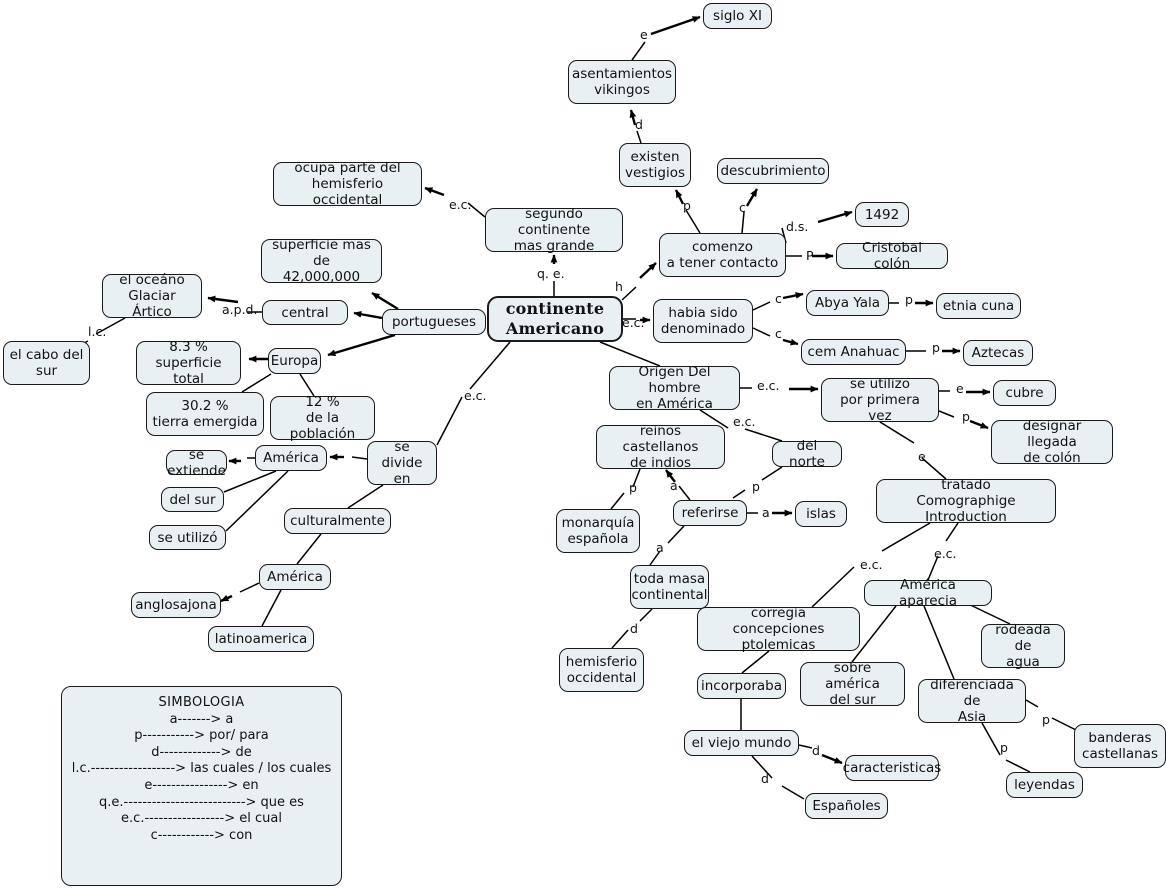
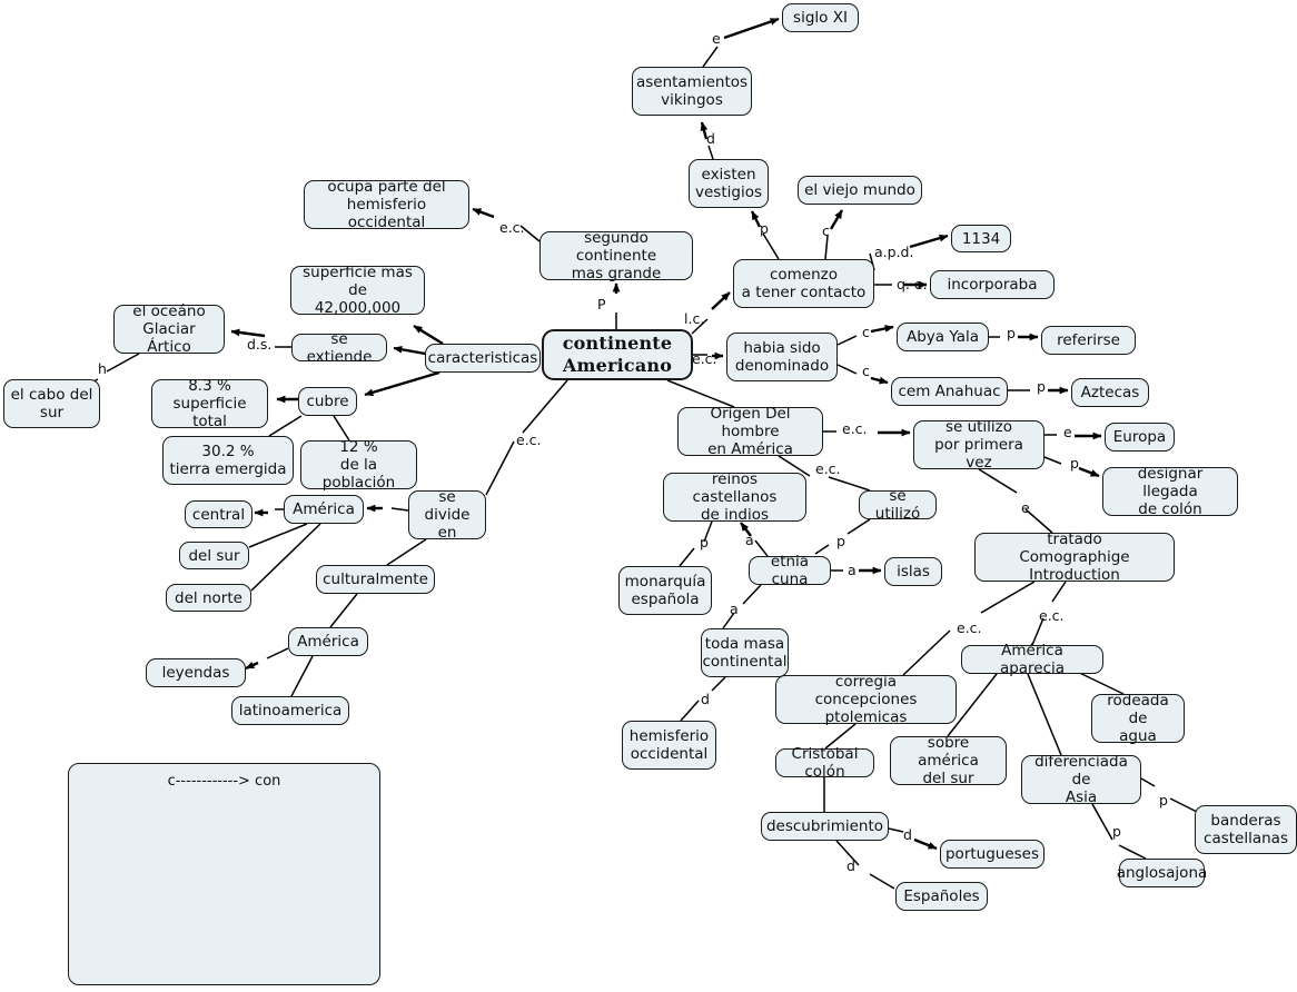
  continente
  Americano
  siglo XI
  asentamientos
  vikingos
  existen
  vestigios
- descubrimiento
+ el viejo mundo
  comenzo
  a tener contacto
- 1492
+ 1134
- Cristobal colón
+ incorporaba
  ocupa parte del
  hemisferio occidental
  segundo continente
  mas grande
  superficie mas de
  42,000,000
  el oceáno
  Glaciar Ártico
  el cabo del
  sur
- central
+ se extiende
- portugueses
+ caracteristicas
- Europa
+ cubre
  8.3 %
  superficie total
  30.2 %
  tierra emergida
  12 %
  de la población
  se divide
  en
  América
- se extiende
+ central
  del sur
- se utilizó
+ del norte
  culturalmente
  América
- anglosajona
+ leyendas
  latinoamerica
  habia sido
  denominado
  Abya Yala
- etnia cuna
+ referirse
  cem Anahuac
  Aztecas
  Origen Del hombre
  en América
  se utilizo
  por primera vez
- cubre
+ Europa
  designar llegada
  de colón
  reinos castellanos
  de indios
- del norte
+ se utilizó
  tratado
  Comographige Introduction
  monarquía
  española
- referirse
+ etnia cuna
  islas
  toda masa
  continental
  hemisferio
  occidental
  América aparecia
  corregia
  concepciones ptolemicas
  rodeada de
  agua
  sobre américa
  del sur
  diferenciada de
  Asia
- incorporaba
+ Cristobal colón
- el viejo mundo
+ descubrimiento
- caracteristicas
+ portugueses
  Españoles
  banderas
  castellanas
- leyendas
+ anglosajona
  e
  d
  p
  c
- d.s.
+ a.p.d.
- P
+ q. e.
  e.c.
- q. e.
+ P
- h
+ l.c.
  e.c.
- a.p.d.
+ d.s.
- l.c.
+ h
  e.c.
  c
  p
  c
  p
  e.c.
  e
  p
  e.c.
  e
  p
  a
  p
  a
  a
  d
  e.c.
  e.c.
  d
  d
  p
  p
- SIMBOLOGIA
- a-------> a
- p-----------> por/ para
- d-------------> de
- l.c.------------------> las cuales / los cuales
- e----------------> en
- q.e.--------------------------> que es
- e.c.-----------------> el cual
  c------------> con
